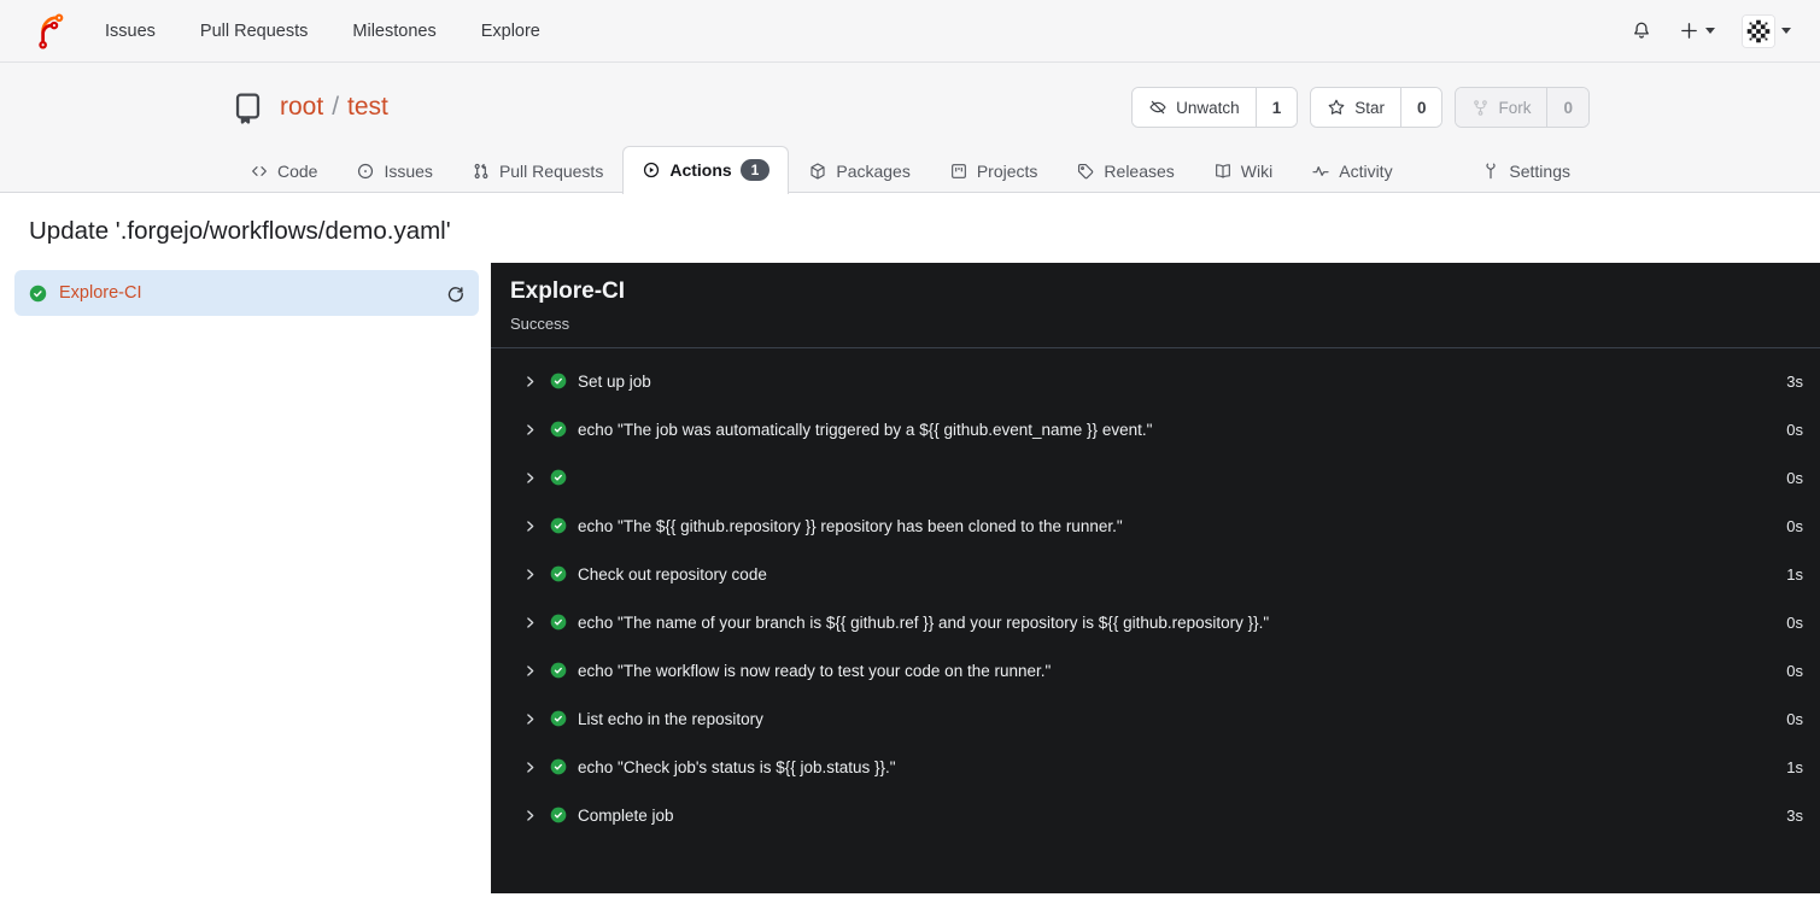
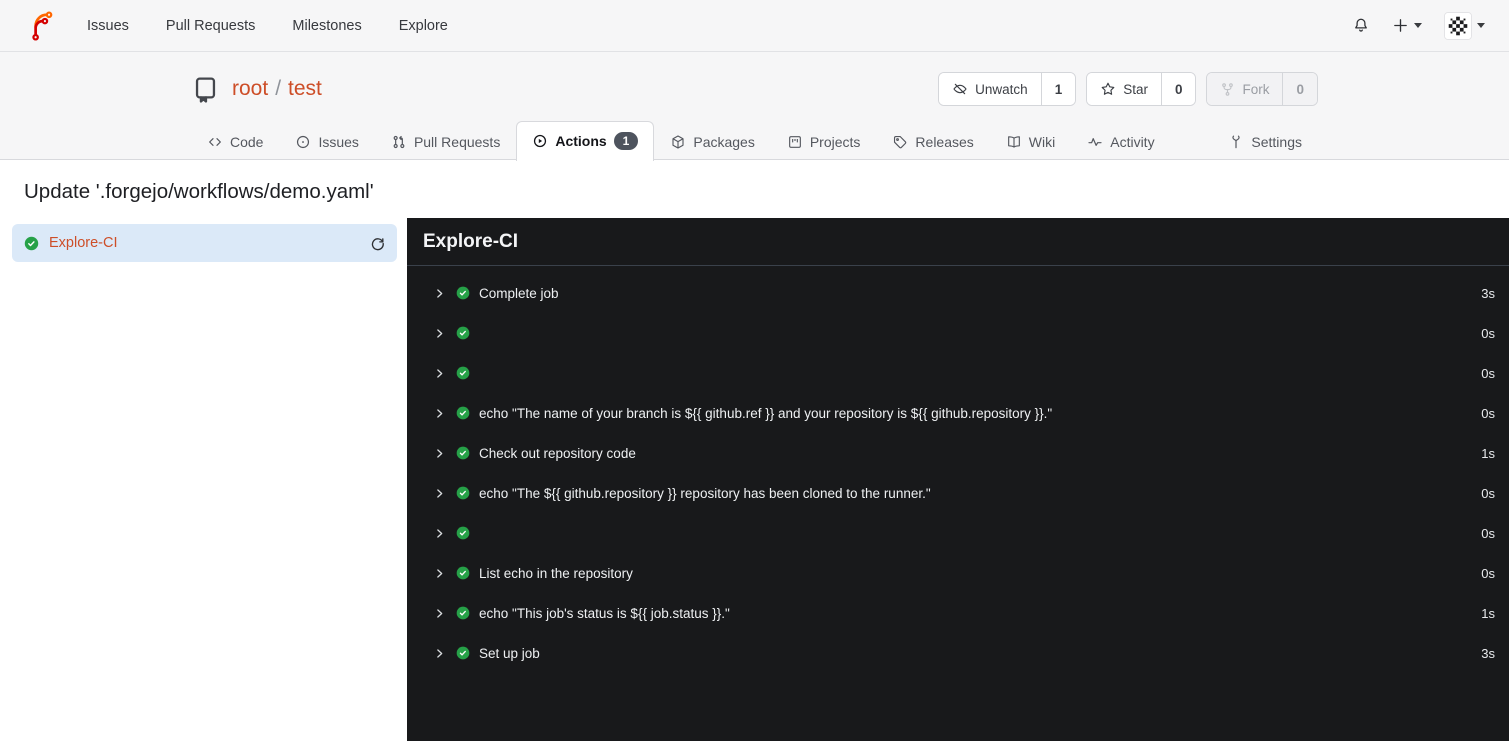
  Issues
  Pull Requests
  Milestones
  Explore
  root
  /
  test
  Unwatch
  1
  Star
  0
  Fork
  0
  Code
  Issues
  Pull Requests
  Actions
  1
  Packages
  Projects
  Releases
  Wiki
  Activity
  Settings
  Update '.forgejo/workflows/demo.yaml'
  Explore-CI
  Explore-CI
- Success
- Set up job
+ Complete job
  3s
- echo "The job was automatically triggered by a ${{ github.event_name }} event."
  0s
  0s
- echo "The ${{ github.repository }} repository has been cloned to the runner."
+ echo "The name of your branch is ${{ github.ref }} and your repository is ${{ github.repository }}."
  0s
  Check out repository code
  1s
- echo "The name of your branch is ${{ github.ref }} and your repository is ${{ github.repository }}."
+ echo "The ${{ github.repository }} repository has been cloned to the runner."
  0s
- echo "The workflow is now ready to test your code on the runner."
  0s
  List echo in the repository
  0s
- echo "Check job's status is ${{ job.status }}."
+ echo "This job's status is ${{ job.status }}."
  1s
- Complete job
+ Set up job
  3s
